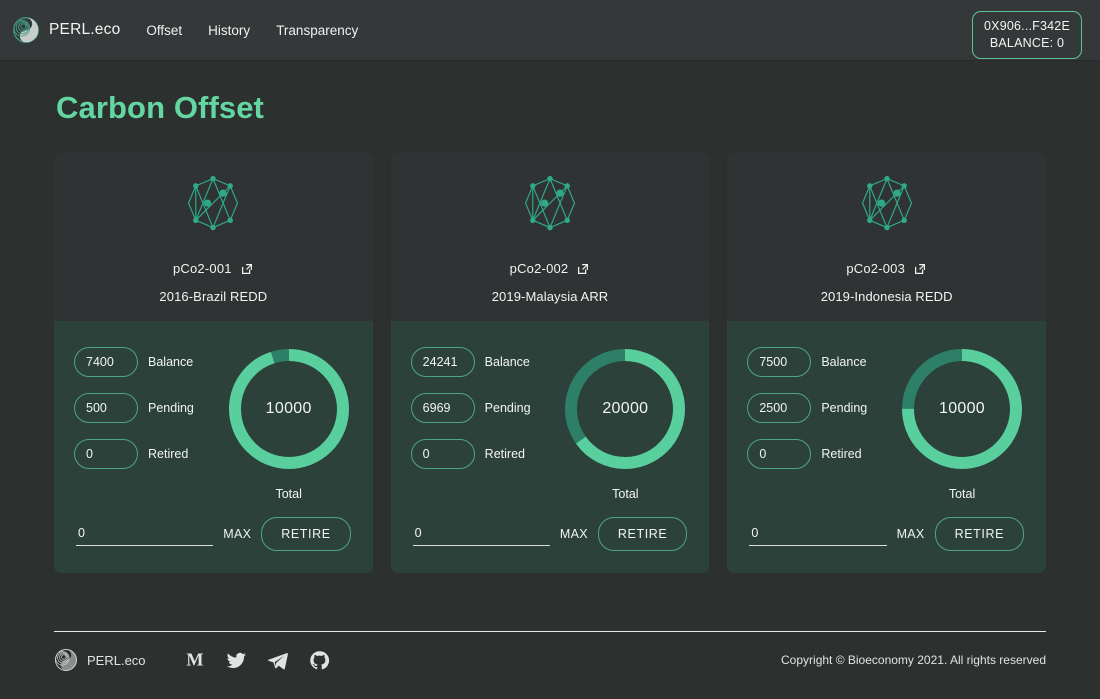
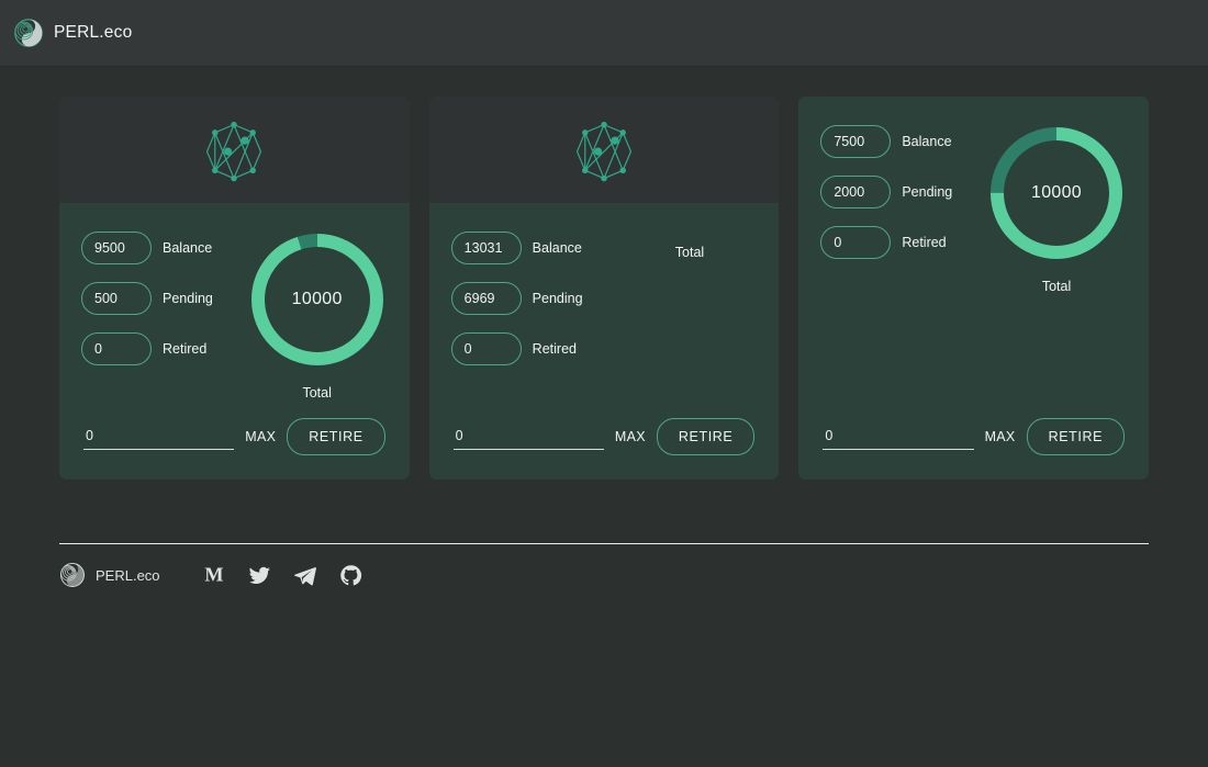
  PERL.eco
- Offset
- History
- Transparency
- 0X906...F342E
- BALANCE: 0
- Carbon Offset
- pCo2-001
- 2016-Brazil REDD
- 7400
+ 9500
  Balance
  500
  Pending
  0
  Retired
  10000
  Total
  0
  MAX
  RETIRE
- pCo2-002
- 2019-Malaysia ARR
- 24241
+ 13031
  Balance
  6969
  Pending
  0
  Retired
- 20000
  Total
  0
  MAX
  RETIRE
- pCo2-003
- 2019-Indonesia REDD
  7500
  Balance
- 2500
+ 2000
  Pending
  0
  Retired
  10000
  Total
  0
  MAX
  RETIRE
  PERL.eco
  M
- Copyright © Bioeconomy 2021. All rights reserved
